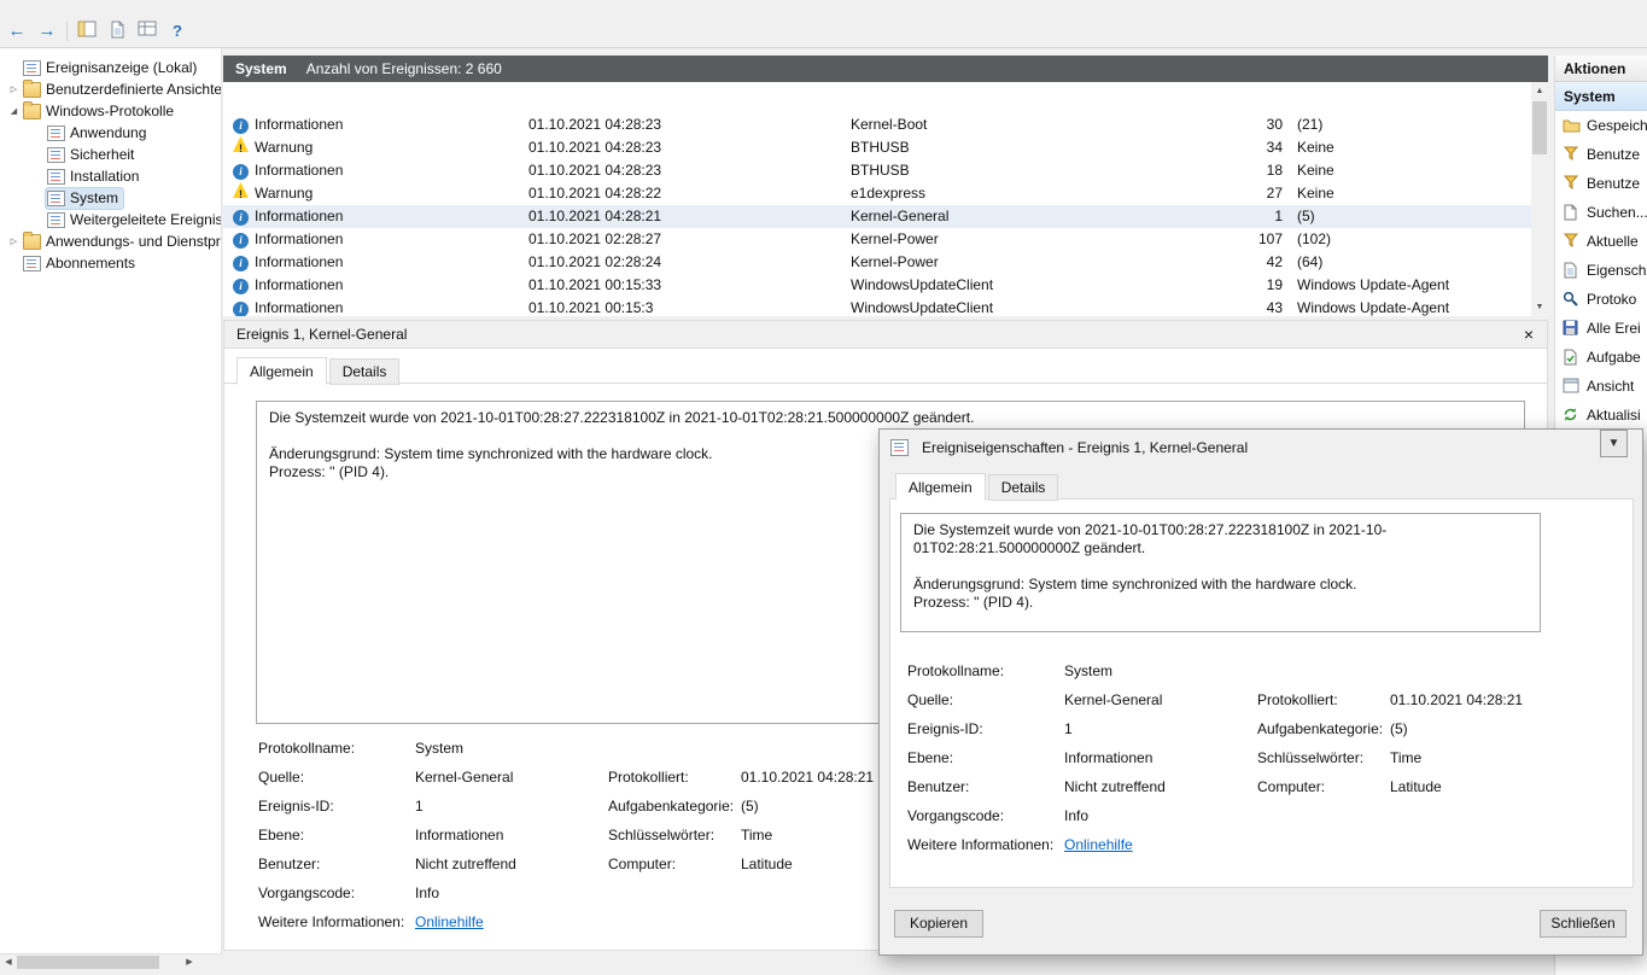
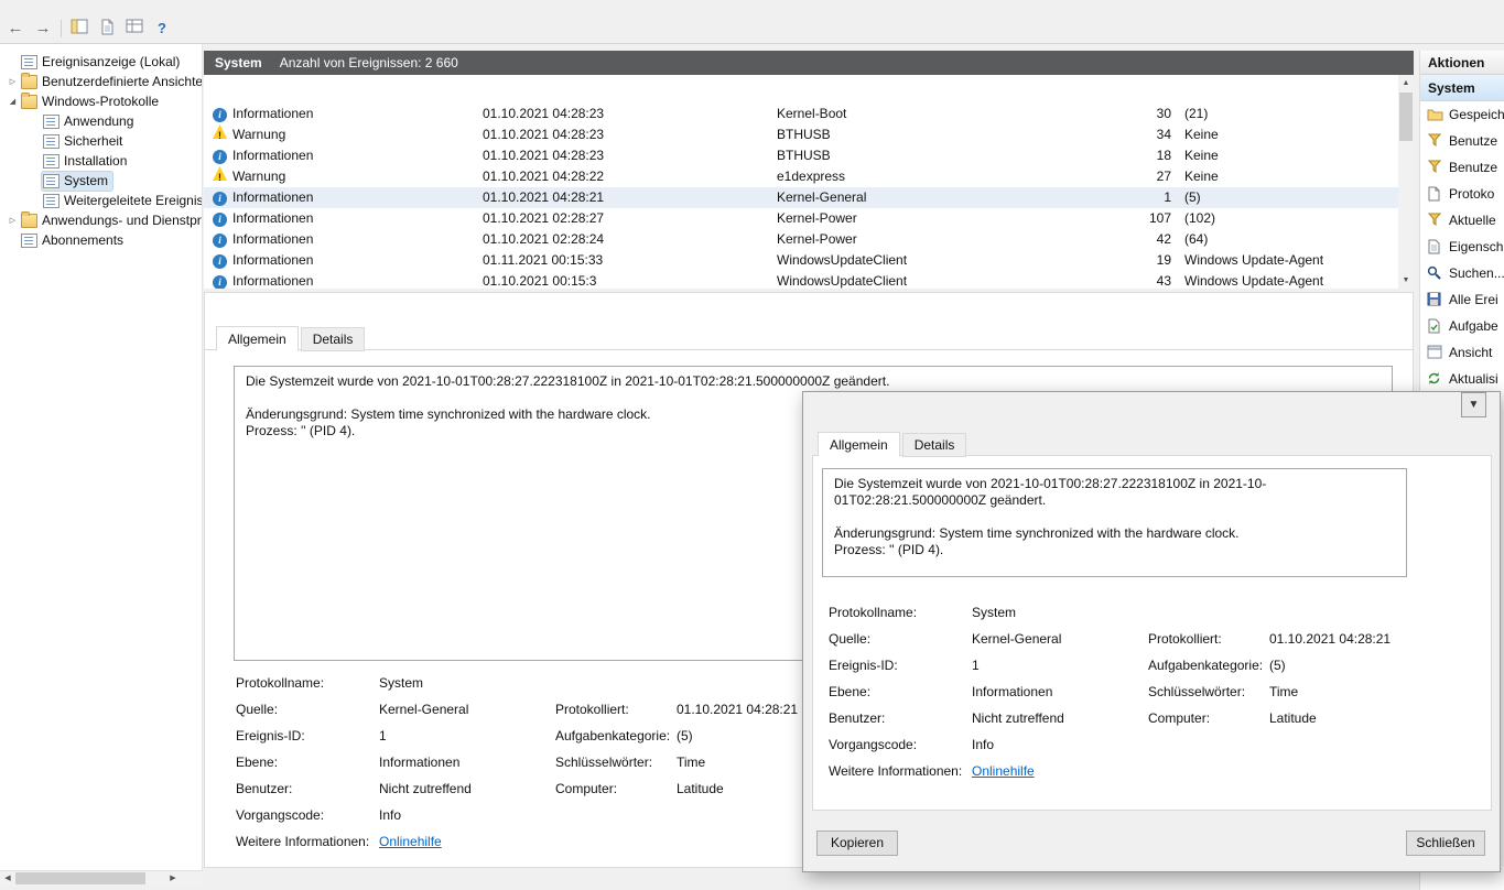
  ←
  →
  ?
  Ereignisanzeige (Lokal)
  Benutzerdefinierte Ansichte
  Windows-Protokolle
  Anwendung
  Sicherheit
  Installation
  System
  Weitergeleitete Ereignis
  Anwendungs- und Dienstpr
  Abonnements
  System
  Anzahl von Ereignissen: 2 660
  Informationen
  01.10.2021 04:28:23
  Kernel-Boot
  30
  (21)
  Warnung
  01.10.2021 04:28:23
  BTHUSB
  34
  Keine
  Informationen
  01.10.2021 04:28:23
  BTHUSB
  18
  Keine
  Warnung
  01.10.2021 04:28:22
  e1dexpress
  27
  Keine
  Informationen
  01.10.2021 04:28:21
  Kernel-General
  1
  (5)
  Informationen
  01.10.2021 02:28:27
  Kernel-Power
  107
  (102)
  Informationen
  01.10.2021 02:28:24
  Kernel-Power
  42
  (64)
  Informationen
- 01.10.2021 00:15:33
+ 01.11.2021 00:15:33
  WindowsUpdateClient
  19
  Windows Update-Agent
  Informationen
  01.10.2021 00:15:3
  WindowsUpdateClient
  43
  Windows Update-Agent
- Ereignis 1, Kernel-General
- ×
  Allgemein
  Details
  Die Systemzeit wurde von 2021-10-01T00:28:27.222318100Z in 2021-10-01T02:28:21.500000000Z geändert.
  Änderungsgrund: System time synchronized with the hardware clock.
  Prozess: '' (PID 4).
  Protokollname:
  System
  Quelle:
  Kernel-General
  Protokolliert:
  01.10.2021 04:28:21
  Ereignis-ID:
  1
  Aufgabenkategorie:
  (5)
  Ebene:
  Informationen
  Schlüsselwörter:
  Time
  Benutzer:
  Nicht zutreffend
  Computer:
  Latitude
  Vorgangscode:
  Info
  Weitere Informationen:
  Onlinehilfe
  Aktionen
  System
  Gespeich
  Benutze
  Benutze
- Suchen...
+ Protoko
  Aktuelle
  Eigensch
- Protoko
+ Suchen...
  Alle Erei
  Aufgabe
  Ansicht
  Aktualisi
- Ereigniseigenschaften - Ereignis 1, Kernel-General
  Allgemein
  Details
  Die Systemzeit wurde von 2021-10-01T00:28:27.222318100Z in 2021-10-01T02:28:21.500000000Z geändert.
  Änderungsgrund: System time synchronized with the hardware clock.
  Prozess: '' (PID 4).
  ▼
  Protokollname:
  System
  Quelle:
  Kernel-General
  Protokolliert:
  01.10.2021 04:28:21
  Ereignis-ID:
  1
  Aufgabenkategorie:
  (5)
  Ebene:
  Informationen
  Schlüsselwörter:
  Time
  Benutzer:
  Nicht zutreffend
  Computer:
  Latitude
  Vorgangscode:
  Info
  Weitere Informationen:
  Onlinehilfe
  Kopieren
  Schließen
